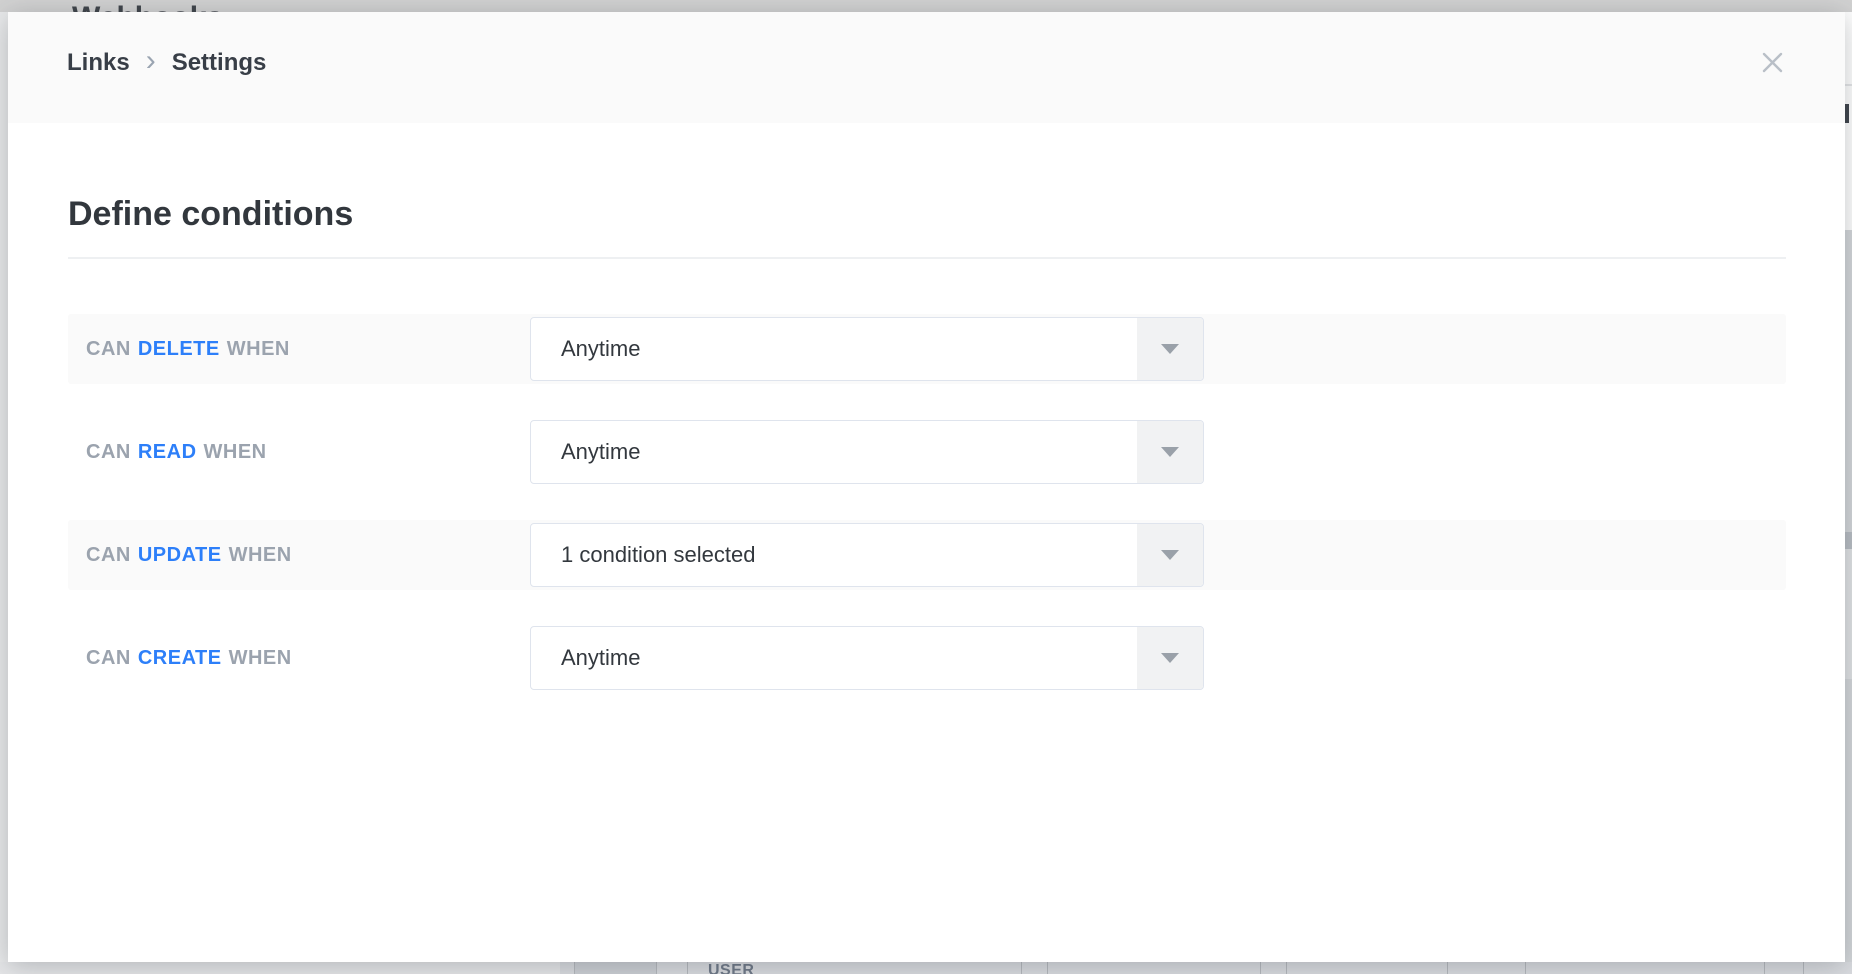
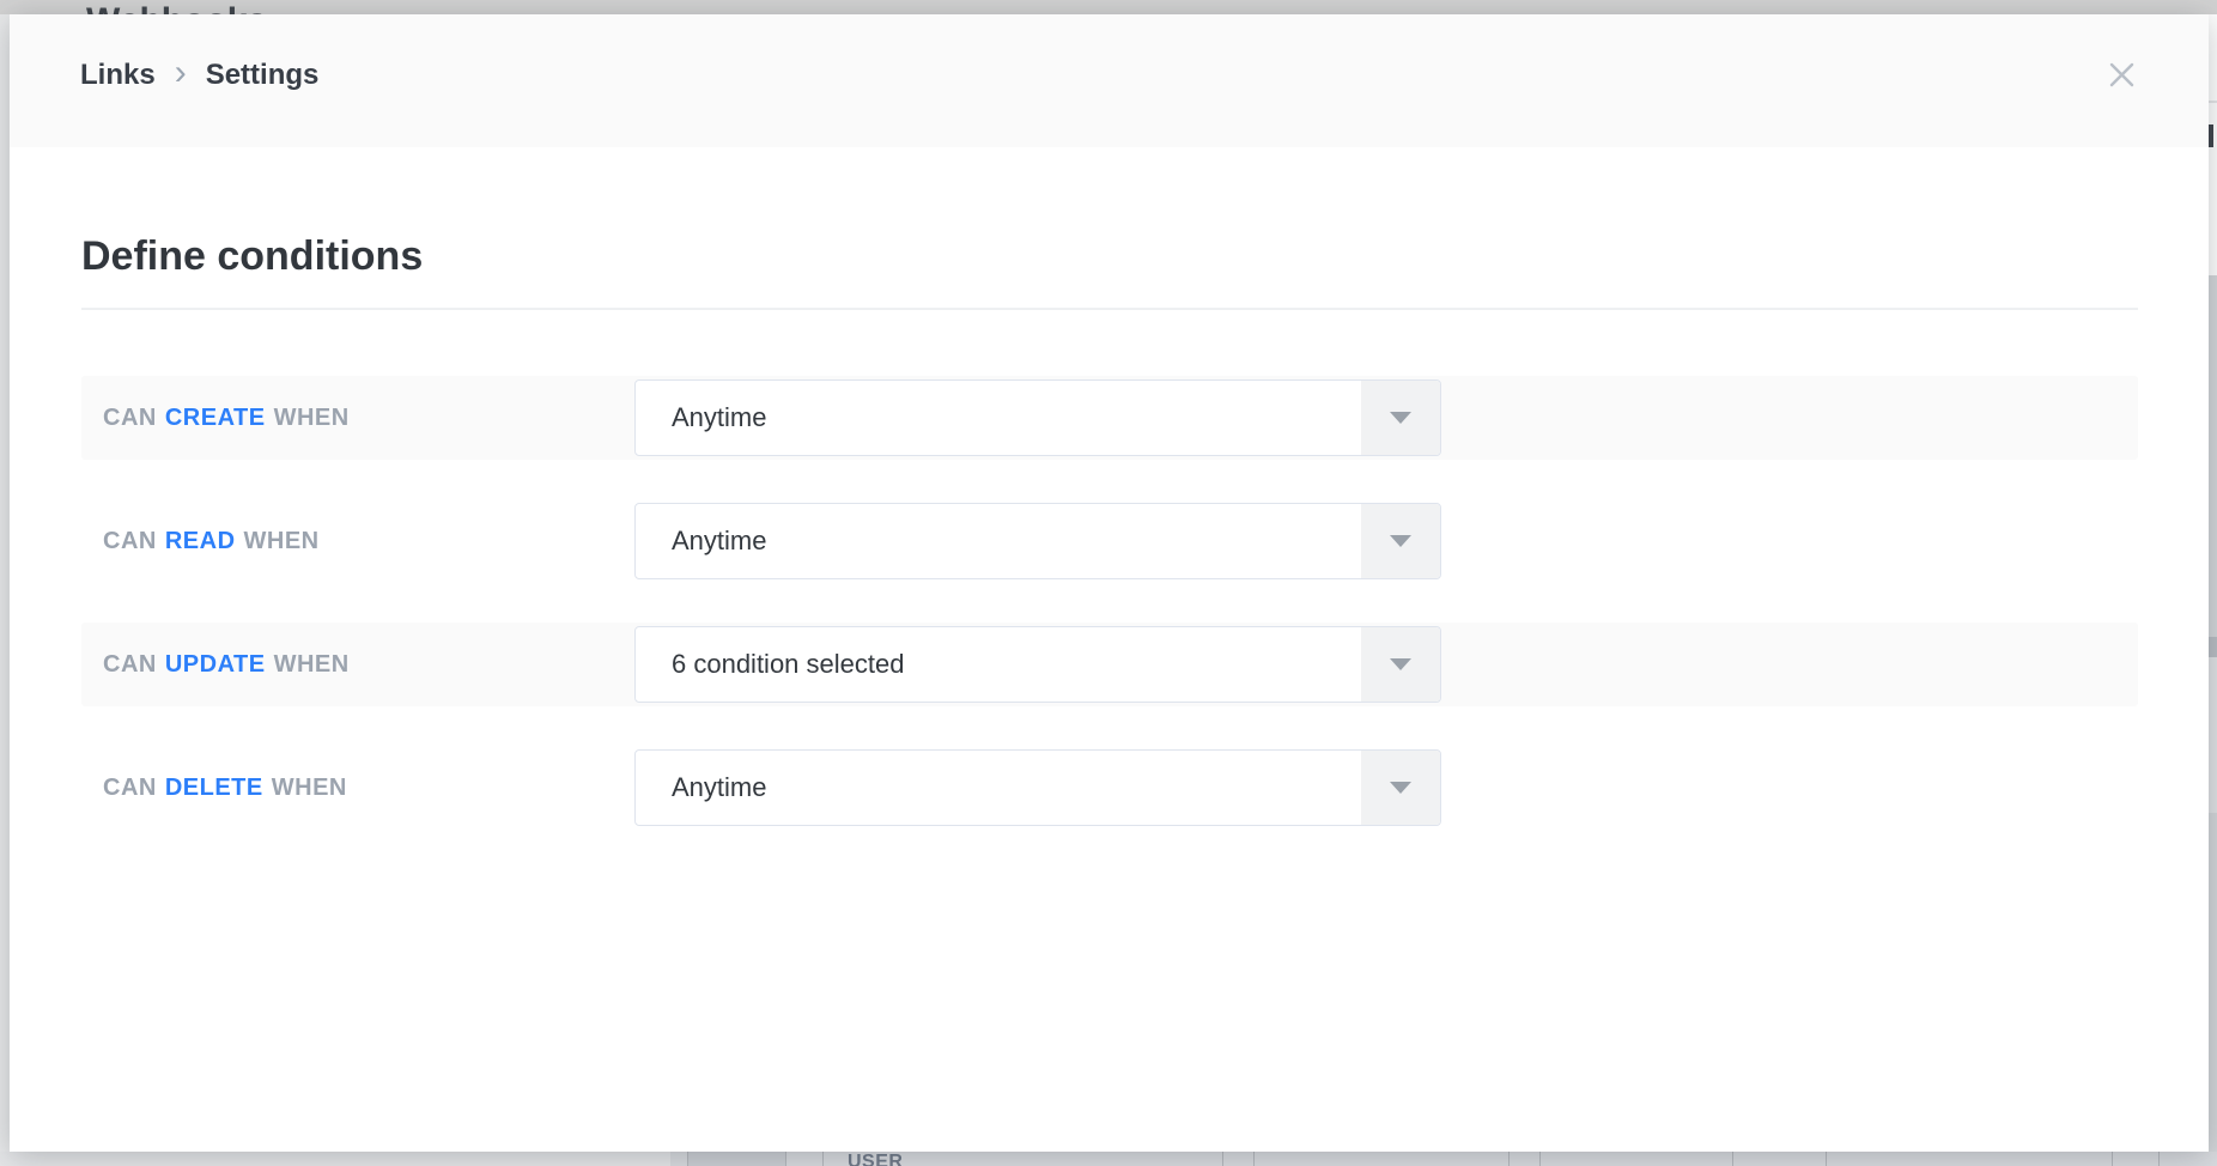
  USER
  Links
  ›
  Settings
  Define conditions
  CAN
- DELETE
+ CREATE
  WHEN
  Anytime
  CAN
  READ
  WHEN
  Anytime
  CAN
  UPDATE
  WHEN
- 1 condition selected
+ 6 condition selected
  CAN
- CREATE
+ DELETE
  WHEN
  Anytime
